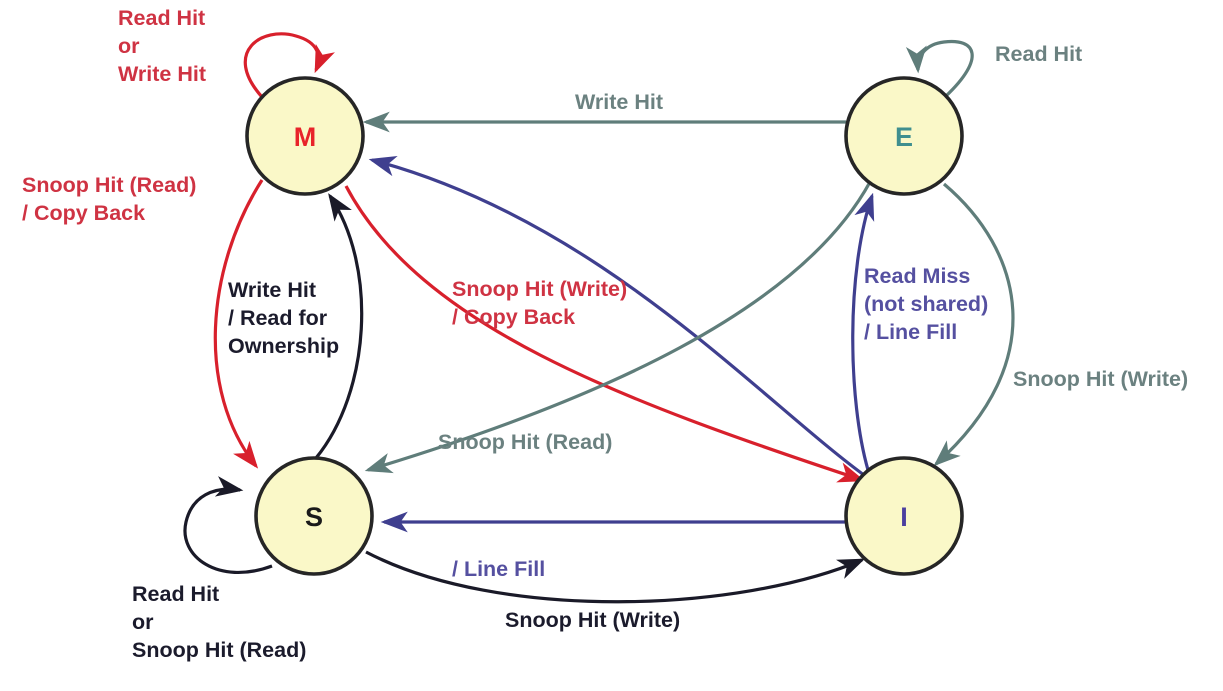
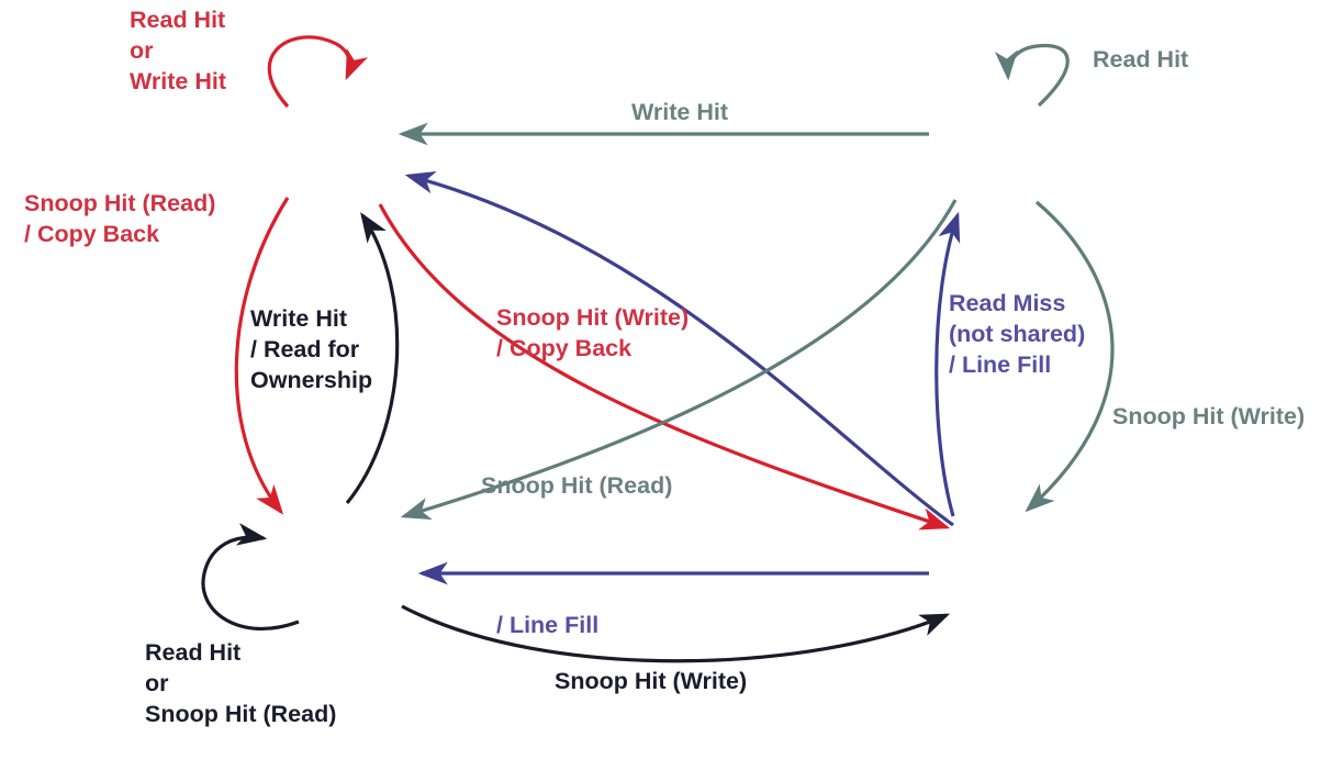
- M
- E
- S
- I
  Read Hit
  or
  Write Hit
  Read Hit
  Write Hit
  Snoop Hit (Read)
  / Copy Back
  Write Hit
  / Read for
  Ownership
  Snoop Hit (Write)
  / Copy Back
  Read Miss
  (not shared)
  / Line Fill
  Snoop Hit (Write)
  Snoop Hit (Read)
  / Line Fill
  Snoop Hit (Write)
  Read Hit
  or
  Snoop Hit (Read)
